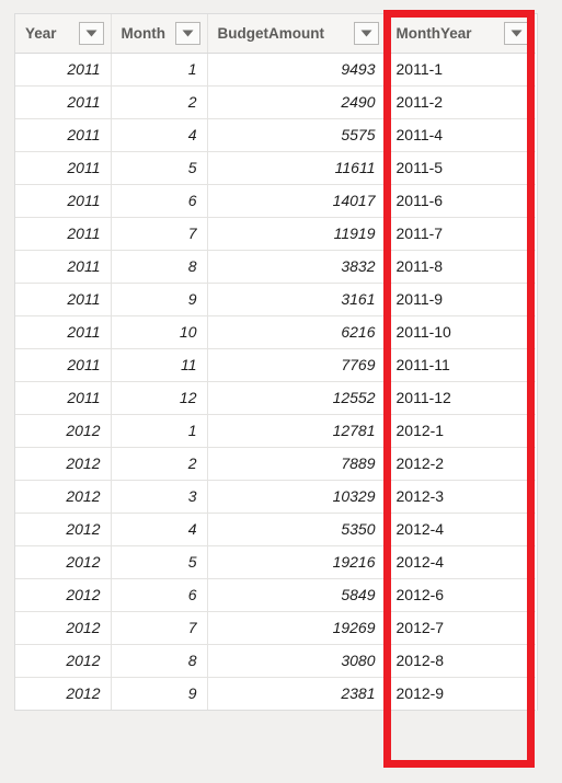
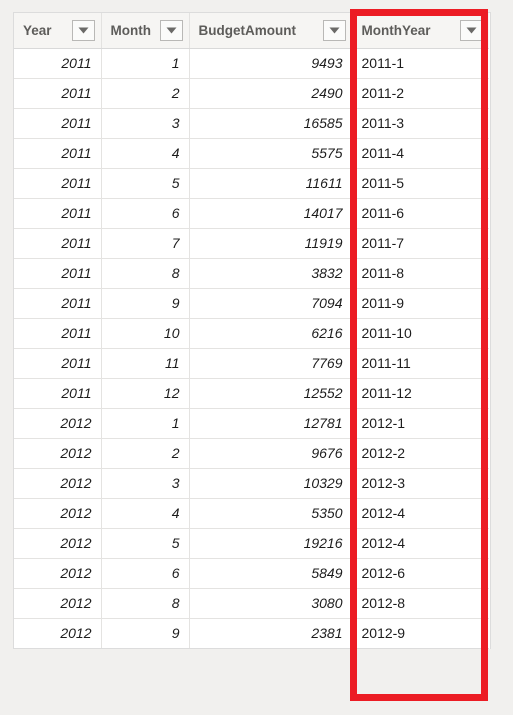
  Year	Month	BudgetAmount	MonthYear
  2011	1	9493	2011-1
  2011	2	2490	2011-2
+ 2011	3	16585	2011-3
  2011	4	5575	2011-4
  2011	5	11611	2011-5
  2011	6	14017	2011-6
  2011	7	11919	2011-7
  2011	8	3832	2011-8
- 2011	9	3161	2011-9
+ 2011	9	7094	2011-9
  2011	10	6216	2011-10
  2011	11	7769	2011-11
  2011	12	12552	2011-12
  2012	1	12781	2012-1
- 2012	2	7889	2012-2
+ 2012	2	9676	2012-2
  2012	3	10329	2012-3
  2012	4	5350	2012-4
  2012	5	19216	2012-4
  2012	6	5849	2012-6
- 2012	7	19269	2012-7
  2012	8	3080	2012-8
  2012	9	2381	2012-9
